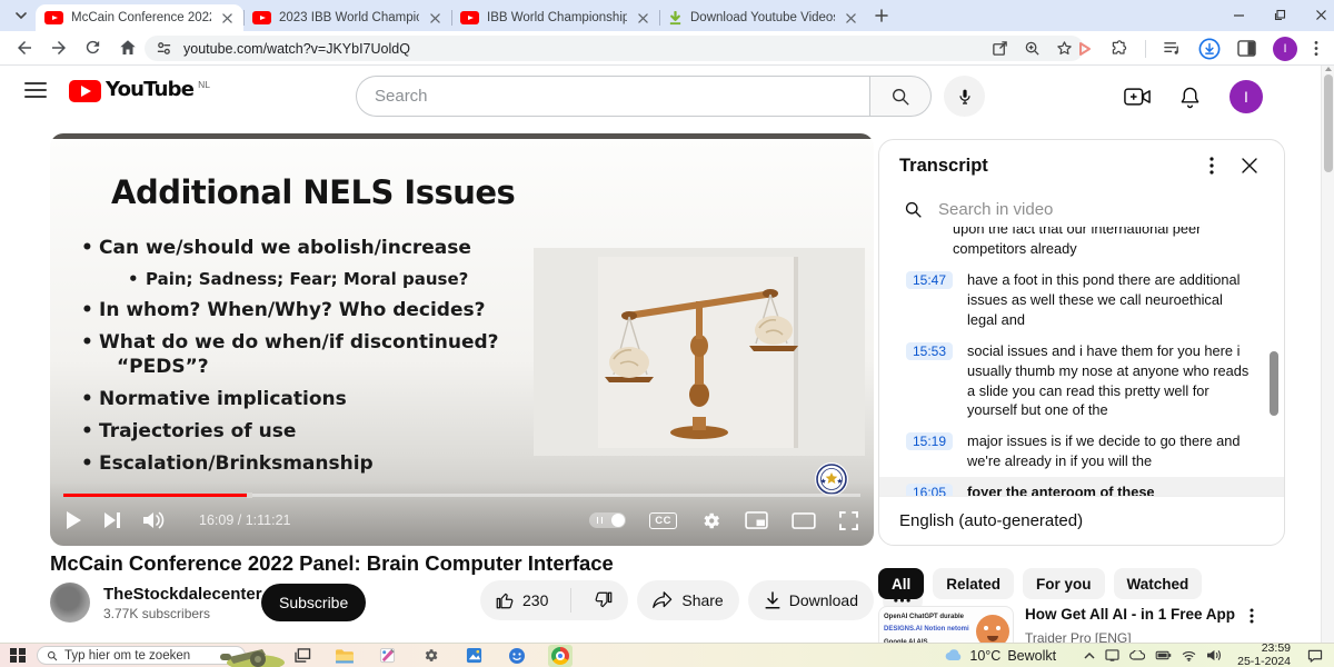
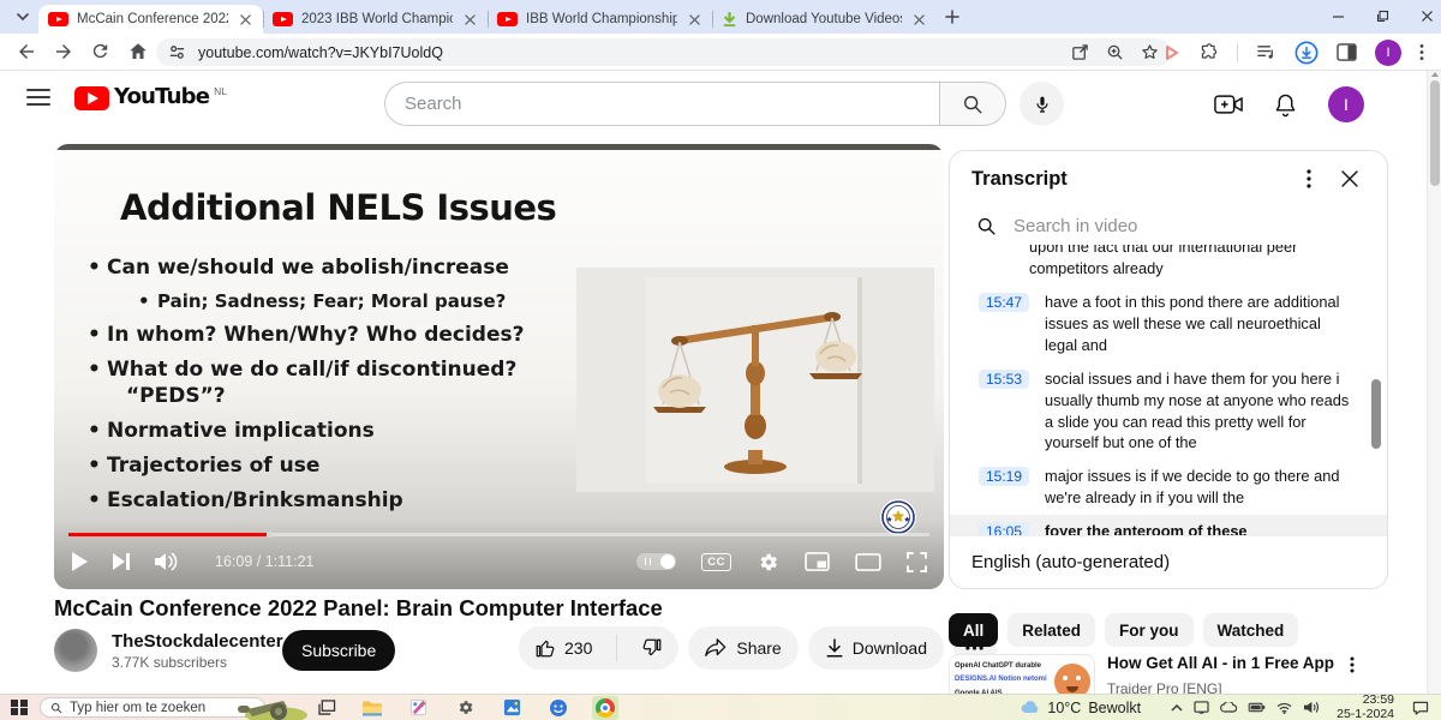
  McCain Conference 202
  2023 IBB World Champi
  IBB World Championship
  Download Youtube Video
  youtube.com/watch?v=JKYbI7UoldQ
  I
  YouTube
  NL
  Search
  I
  Additional NELS Issues
  Can we/should we abolish/increase
  Pain; Sadness; Fear; Moral pause?
  In whom? When/Why? Who decides?
- What do we do when/if discontinued?
+ What do we do call/if discontinued?
  “PEDS”?
  Normative implications
  Trajectories of use
  Escalation/Brinksmanship
  16:09 / 1:11:21
  CC
  McCain Conference 2022 Panel: Brain Computer Interface
  TheStockdalecenter
  3.77K subscribers
  Subscribe
  230
  Share
  Download
  Transcript
  Search in video
  upon the fact that our international peer competitors already
  15:47
  have a foot in this pond there are additional issues as well these we call neuroethical legal and
  15:53
  social issues and i have them for you here i usually thumb my nose at anyone who reads a slide you can read this pretty well for yourself but one of the
  15:19
  major issues is if we decide to go there and we're already in if you will the
  16:05
  English (auto-generated)
  All
  Related
  For you
  Watched
  How Get All AI - in 1 Free App
  Traider Pro [ENG]
  Typ hier om te zoeken
  10°C
  Bewolkt
  23:59
  25-1-2024
